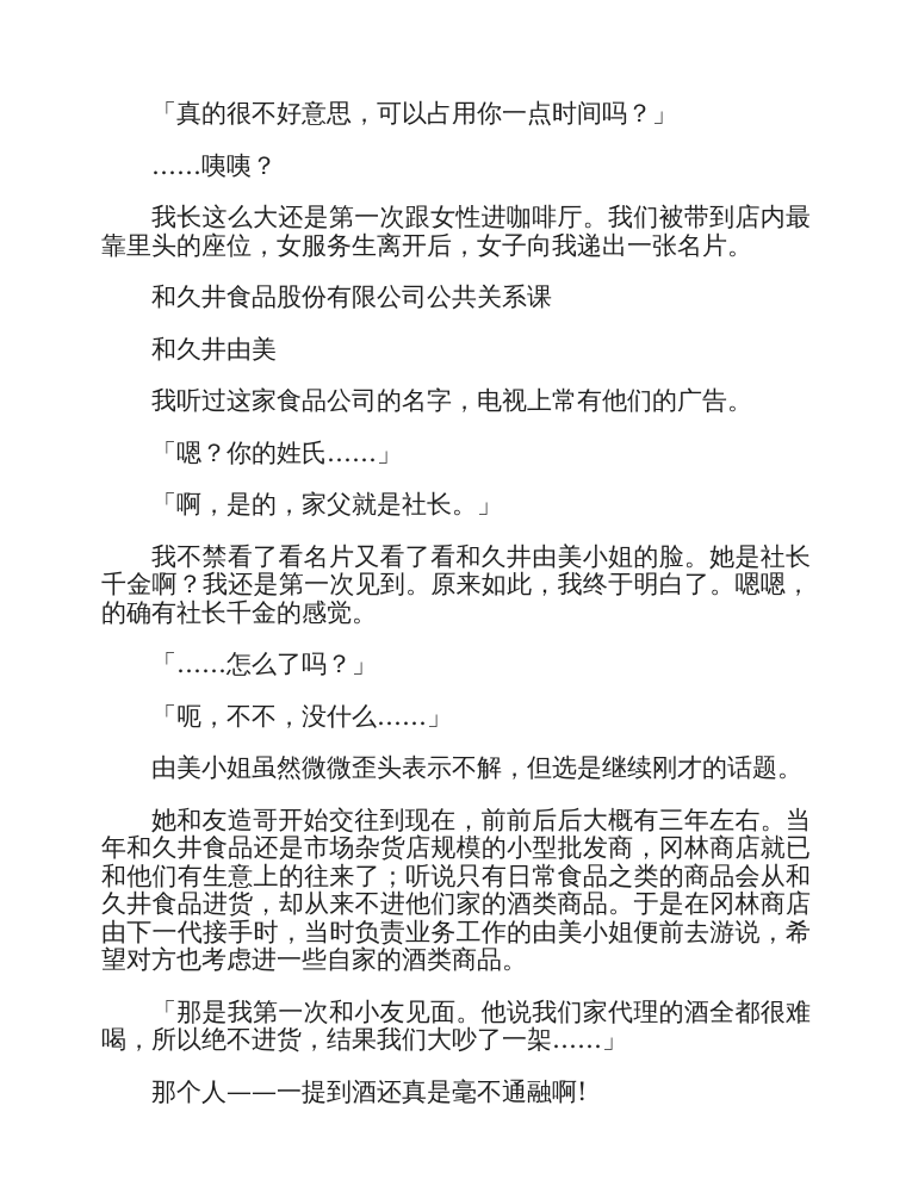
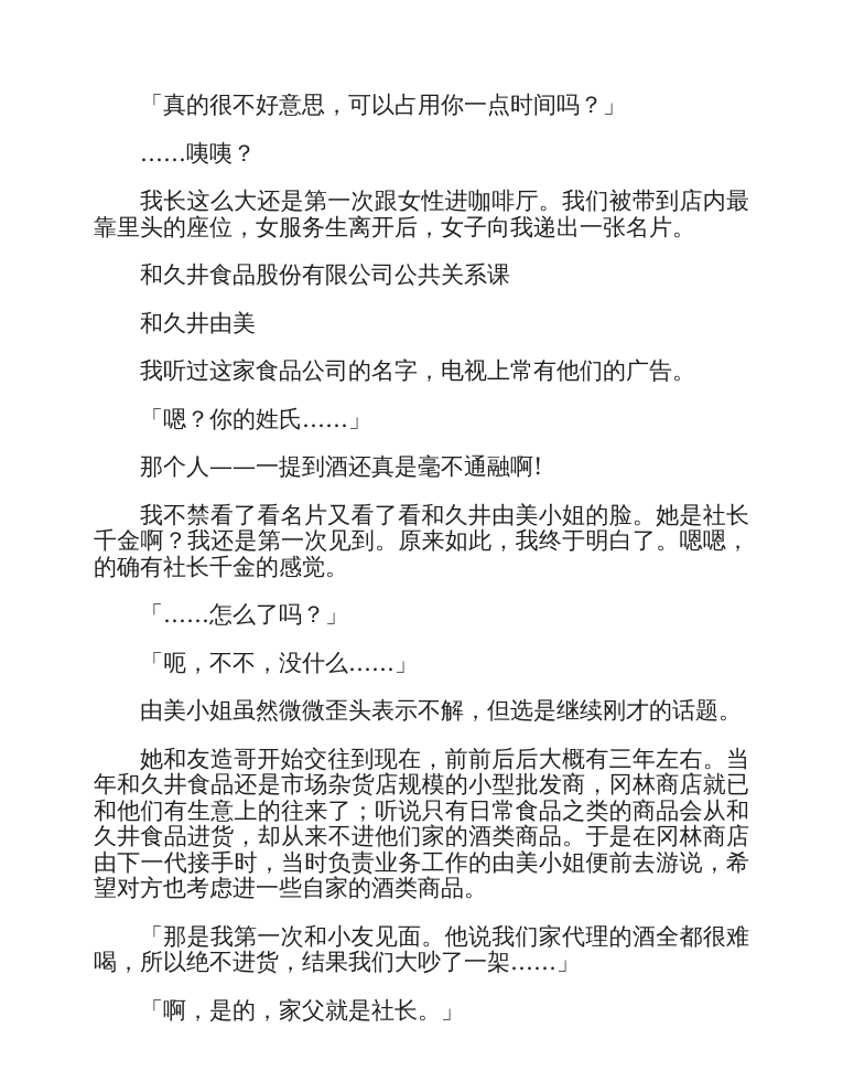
  「真的很不好意思，可以占用你一点时间吗？」
  ……咦咦？
  我长这么大还是第一次跟女性进咖啡厅。我们被带到店内最靠里头的座位，女服务生离开后，女子向我递出一张名片。
  和久井食品股份有限公司公共关系课
  和久井由美
  我听过这家食品公司的名字，电视上常有他们的广告。
  「嗯？你的姓氏……」
- 「啊，是的，家父就是社长。」
+ 那个人——一提到酒还真是毫不通融啊!
  我不禁看了看名片又看了看和久井由美小姐的脸。她是社长千金啊？我还是第一次见到。原来如此，我终于明白了。嗯嗯，的确有社长千金的感觉。
  「……怎么了吗？」
  「呃，不不，没什么……」
  由美小姐虽然微微歪头表示不解，但选是继续刚才的话题。
  她和友造哥开始交往到现在，前前后后大概有三年左右。当年和久井食品还是市场杂货店规模的小型批发商，冈林商店就已和他们有生意上的往来了；听说只有日常食品之类的商品会从和久井食品进货，却从来不进他们家的酒类商品。于是在冈林商店由下一代接手时，当时负责业务工作的由美小姐便前去游说，希望对方也考虑进一些自家的酒类商品。
  「那是我第一次和小友见面。他说我们家代理的酒全都很难喝，所以绝不进货，结果我们大吵了一架……」
- 那个人——一提到酒还真是毫不通融啊!
+ 「啊，是的，家父就是社长。」
